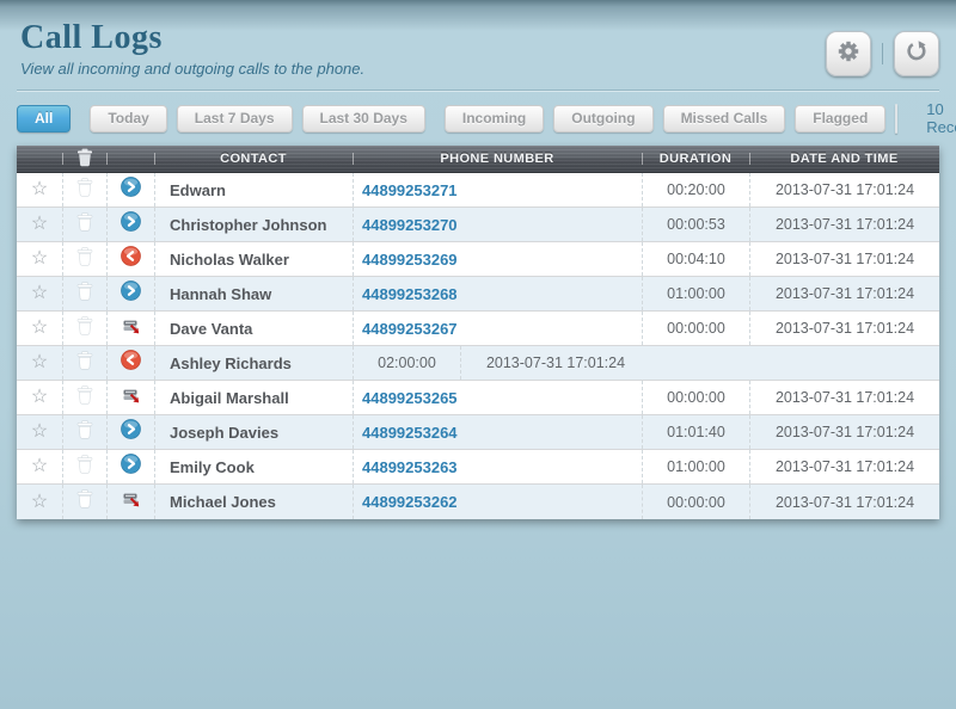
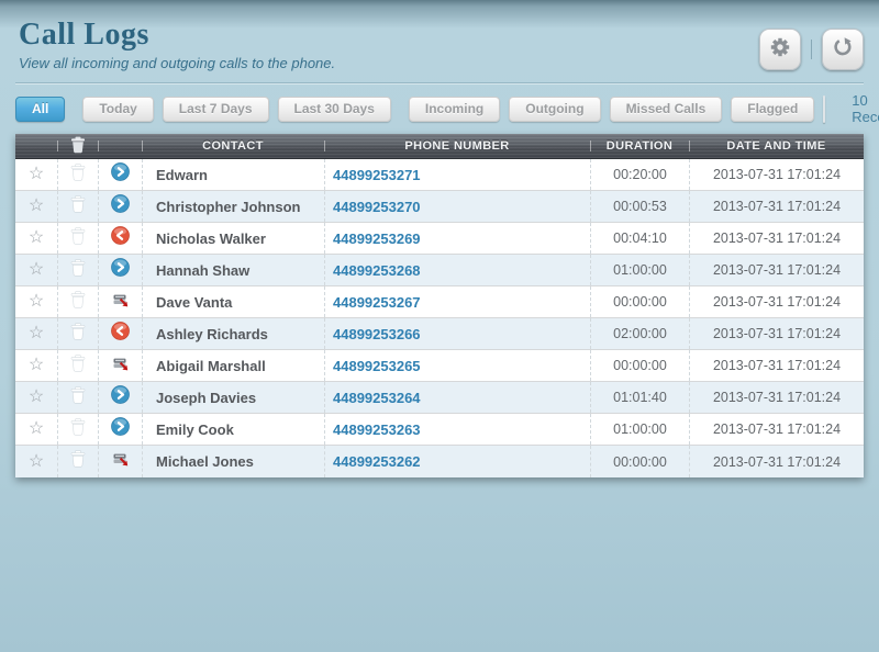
  Call Logs
  View all incoming and outgoing calls to the phone.
  All
  Today
  Last 7 Days
  Last 30 Days
  Incoming
  Outgoing
  Missed Calls
  Flagged
  CONTACT
  PHONE NUMBER
  DURATION
  DATE AND TIME
  ☆
  Edwarn
  44899253271
  00:20:00
  2013-07-31 17:01:24
  ☆
  Christopher Johnson
  44899253270
  00:00:53
  2013-07-31 17:01:24
  ☆
  Nicholas Walker
  44899253269
  00:04:10
  2013-07-31 17:01:24
  ☆
  Hannah Shaw
  44899253268
  01:00:00
  2013-07-31 17:01:24
  ☆
  Dave Vanta
  44899253267
  00:00:00
  2013-07-31 17:01:24
  ☆
  Ashley Richards
+ 44899253266
  02:00:00
  2013-07-31 17:01:24
  ☆
  Abigail Marshall
  44899253265
  00:00:00
  2013-07-31 17:01:24
  ☆
  Joseph Davies
  44899253264
  01:01:40
  2013-07-31 17:01:24
  ☆
  Emily Cook
  44899253263
  01:00:00
  2013-07-31 17:01:24
  ☆
  Michael Jones
  44899253262
  00:00:00
  2013-07-31 17:01:24
